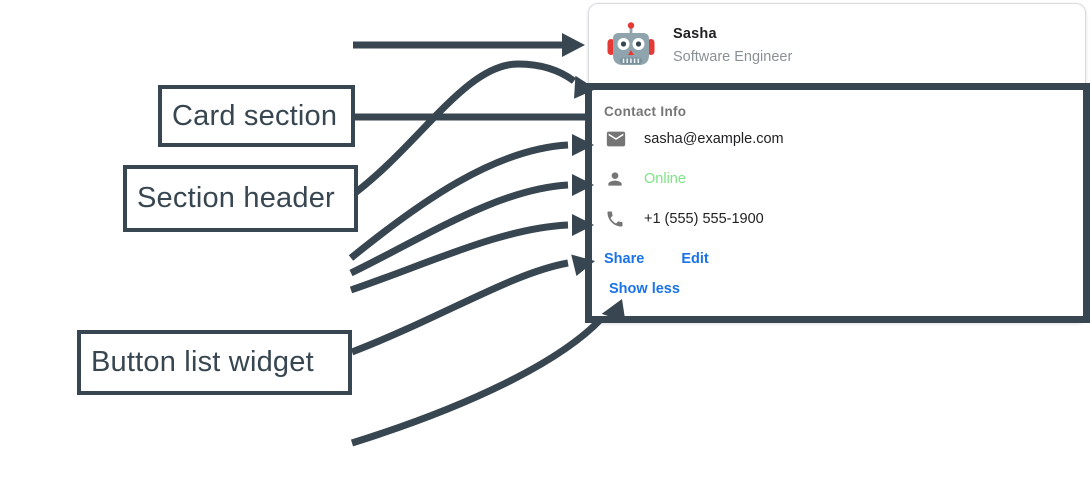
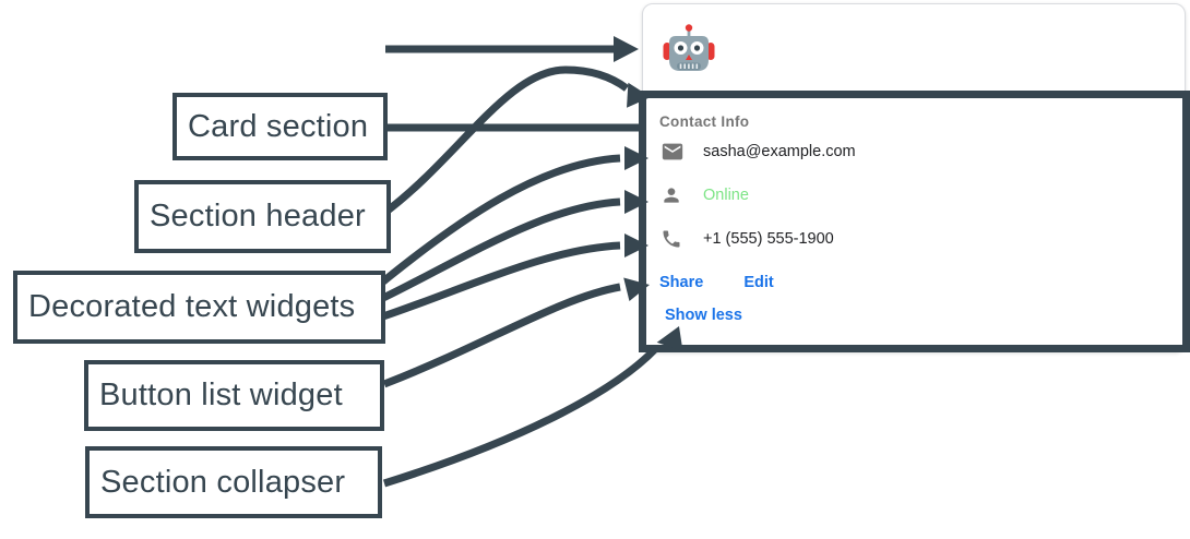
- Sasha
- Software Engineer
  Contact Info
  sasha@example.com
  Online
  +1 (555) 555-1900
  Share
  Edit
  Show less
  Card section
  Section header
+ Decorated text widgets
  Button list widget
+ Section collapser
